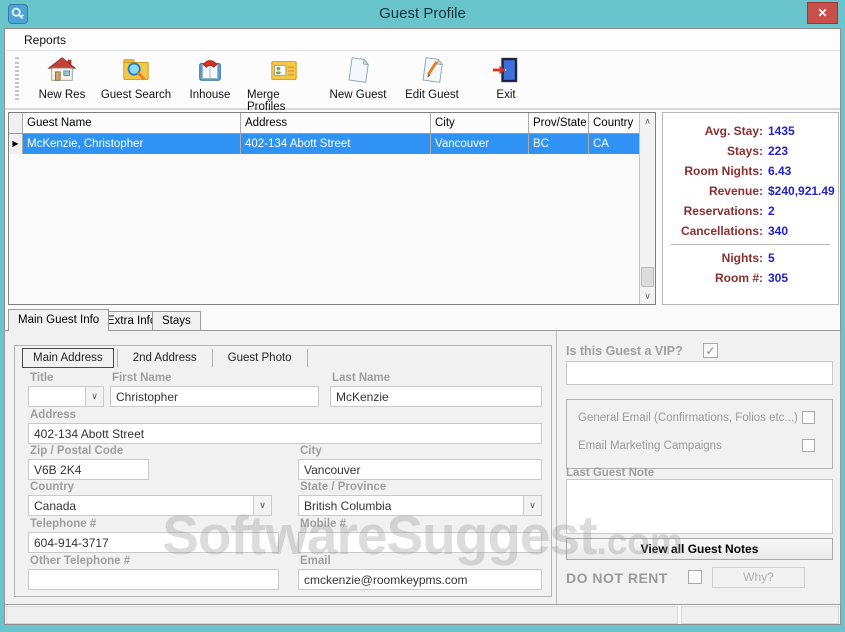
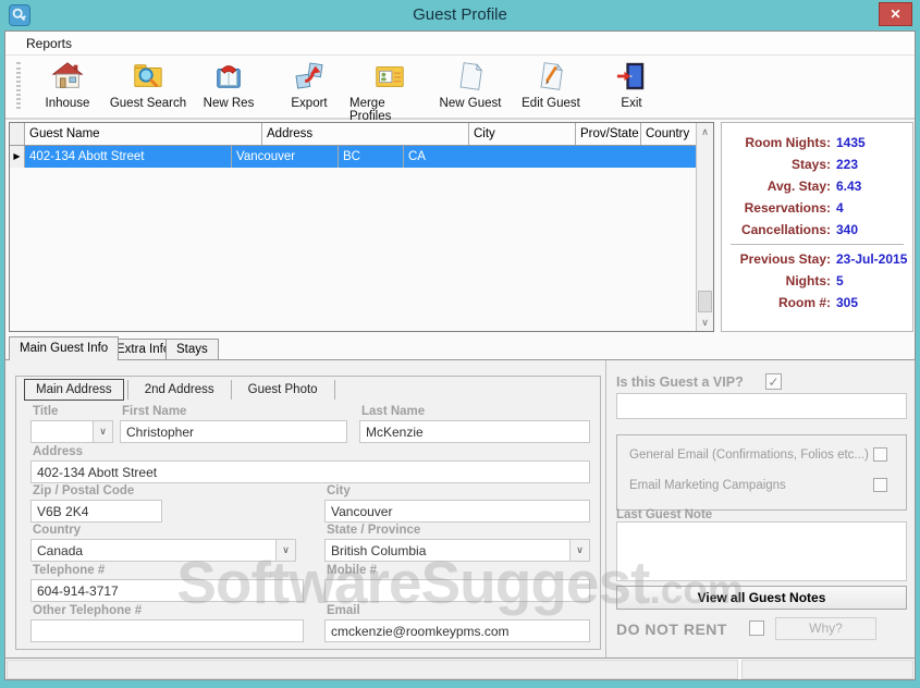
  Guest Profile
  ✕
  Reports
- New Res
+ Inhouse
  Guest Search
- Inhouse
+ New Res
+ Export
  Merge Profiles
  New Guest
  Edit Guest
  Exit
  Guest Name
  Address
  City
  Prov/State
  Country
  ▶
- McKenzie, Christopher
  402-134 Abott Street
  Vancouver
  BC
  CA
  ∧
  ∨
- Avg. Stay:
+ Room Nights:
  1435
  Stays:
  223
- Room Nights:
+ Avg. Stay:
  6.43
- Revenue:
- $240,921.49
  Reservations:
- 2
+ 4
  Cancellations:
  340
+ Previous Stay:
+ 23-Jul-2015
  Nights:
  5
  Room #:
  305
  Main Guest Info
  Extra Inf
  Stays
  Main Address
  2nd Address
  Guest Photo
  Title
  ∨
  First Name
  Christopher
  Last Name
  McKenzie
  Address
  402-134 Abott Street
  Zip / Postal Code
  V6B 2K4
  City
  Vancouver
  Country
  Canada
  ∨
  State / Province
  British Columbia
  ∨
  Telephone #
  604-914-3717
  Mobile #
  Other Telephone #
  Email
  cmckenzie@roomkeypms.com
  Is this Guest a VIP?
  ✓
  General Email (Confirmations, Folios etc...)
  Email Marketing Campaigns
  Last Guest Note
  View all Guest Notes
  DO NOT RENT
  Why?
  SoftwareSuggest.com
